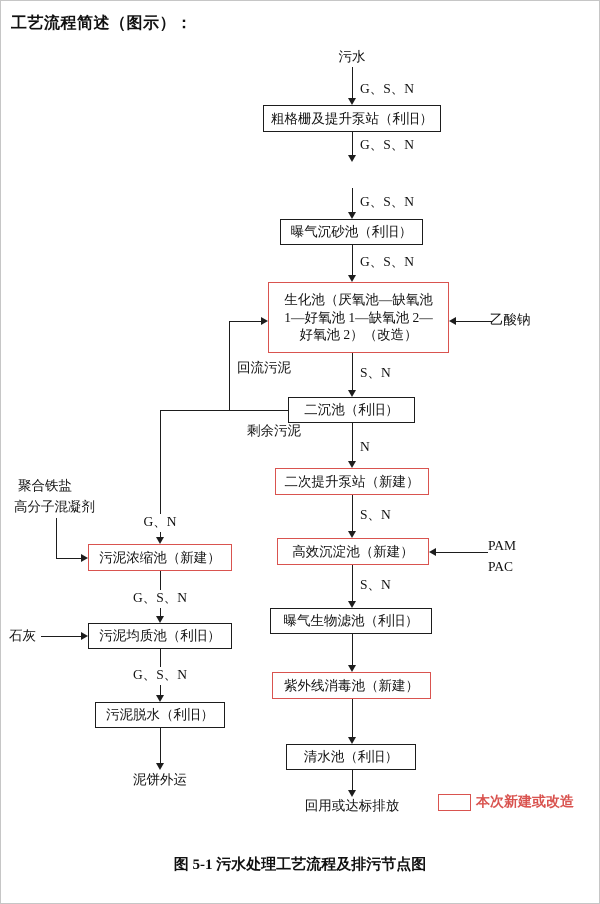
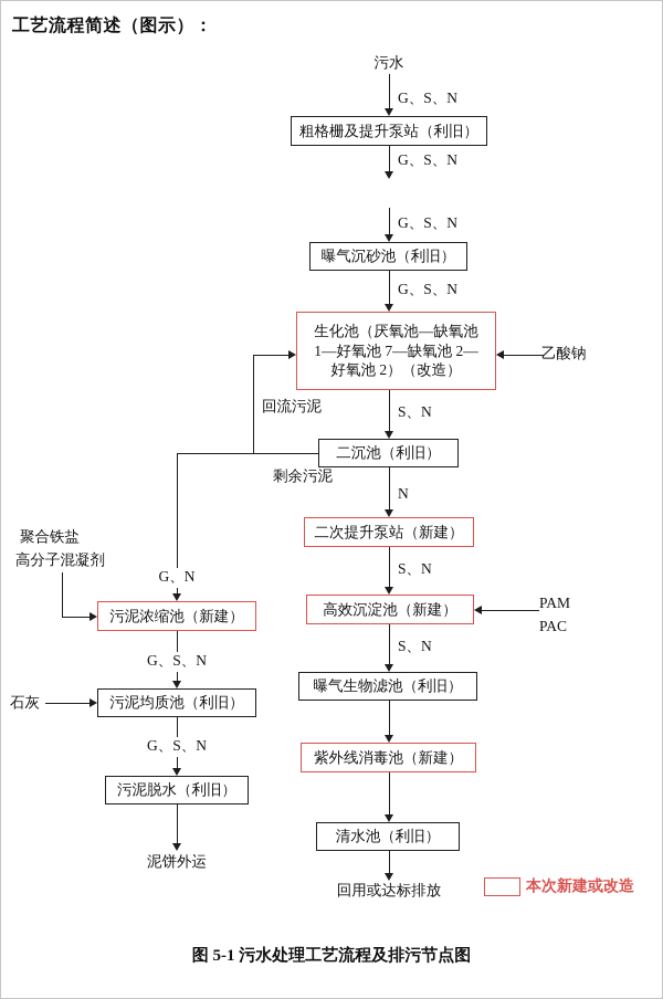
  工艺流程简述（图示）：
  污水
  G、S、N
  粗格栅及提升泵站（利旧）
  G、S、N
  G、S、N
  曝气沉砂池（利旧）
  G、S、N
  生化池（厌氧池—缺氧池
- 1—好氧池 1—缺氧池 2—
+ 1—好氧池 7—缺氧池 2—
  好氧池 2）（改造）
  乙酸钠
  S、N
  二沉池（利旧）
  回流污泥
  剩余污泥
  N
  二次提升泵站（新建）
  S、N
  高效沉淀池（新建）
  PAM
  PAC
  S、N
  曝气生物滤池（利旧）
  紫外线消毒池（新建）
  清水池（利旧）
  回用或达标排放
  聚合铁盐
  高分子混凝剂
  G、N
  污泥浓缩池（新建）
  G、S、N
  污泥均质池（利旧）
  石灰
  G、S、N
  污泥脱水（利旧）
  泥饼外运
  本次新建或改造
  图 5-1 污水处理工艺流程及排污节点图
